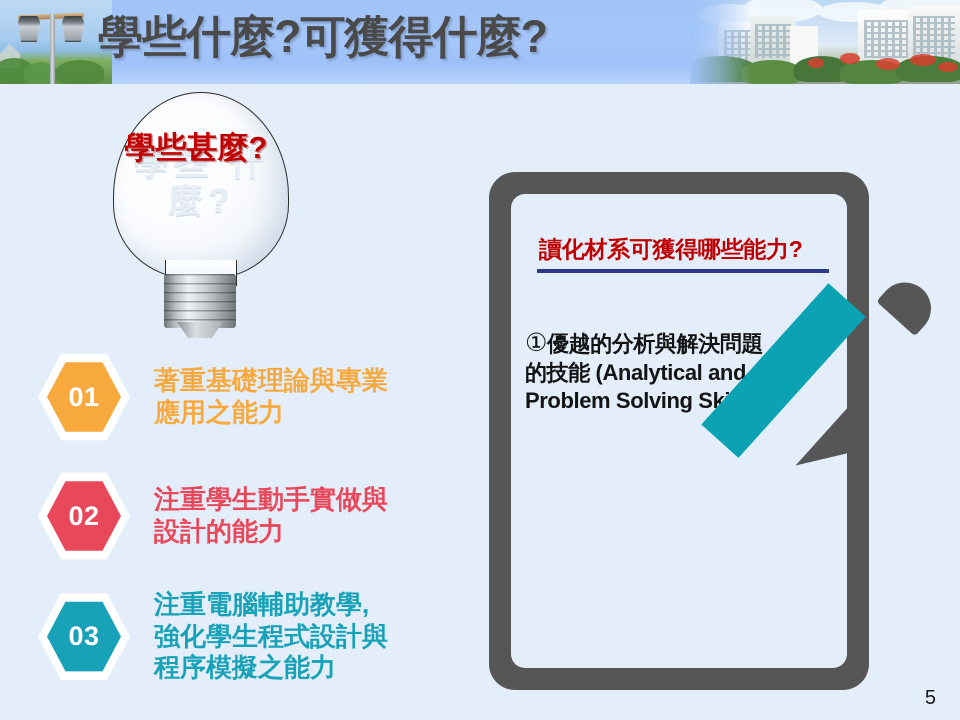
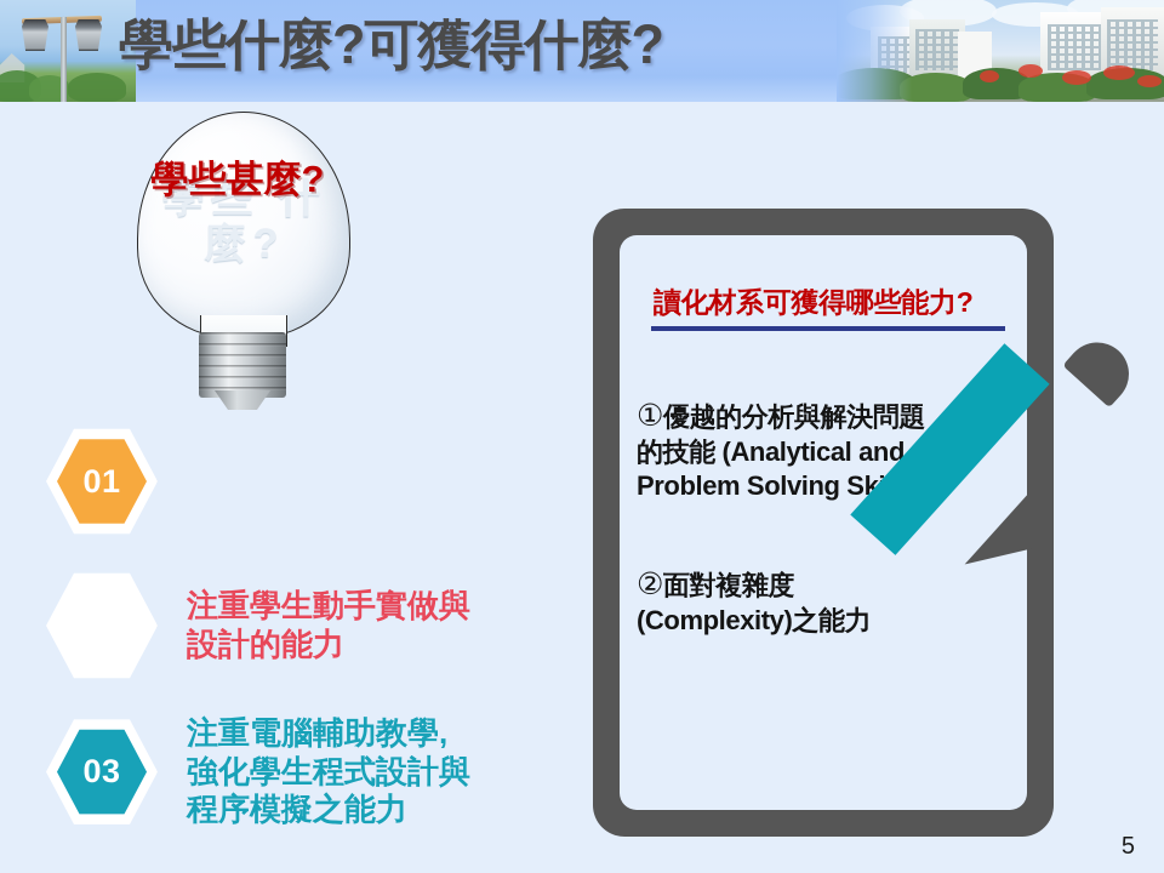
  學些什麼?可獲得什麼?
  學些 什麼?
  學些甚麼?
  01
- 著重基礎理論與專業
- 應用之能力
- 02
  注重學生動手實做與
  設計的能力
  03
  注重電腦輔助教學,
  強化學生程式設計與
  程序模擬之能力
  讀化材系可獲得哪些能力?
  ①優越的分析與解決問題
  的技能 (Analytical and
  Problem Solving Sk
+ ②面對複雜度
+ (Complexity)之能力
  5
